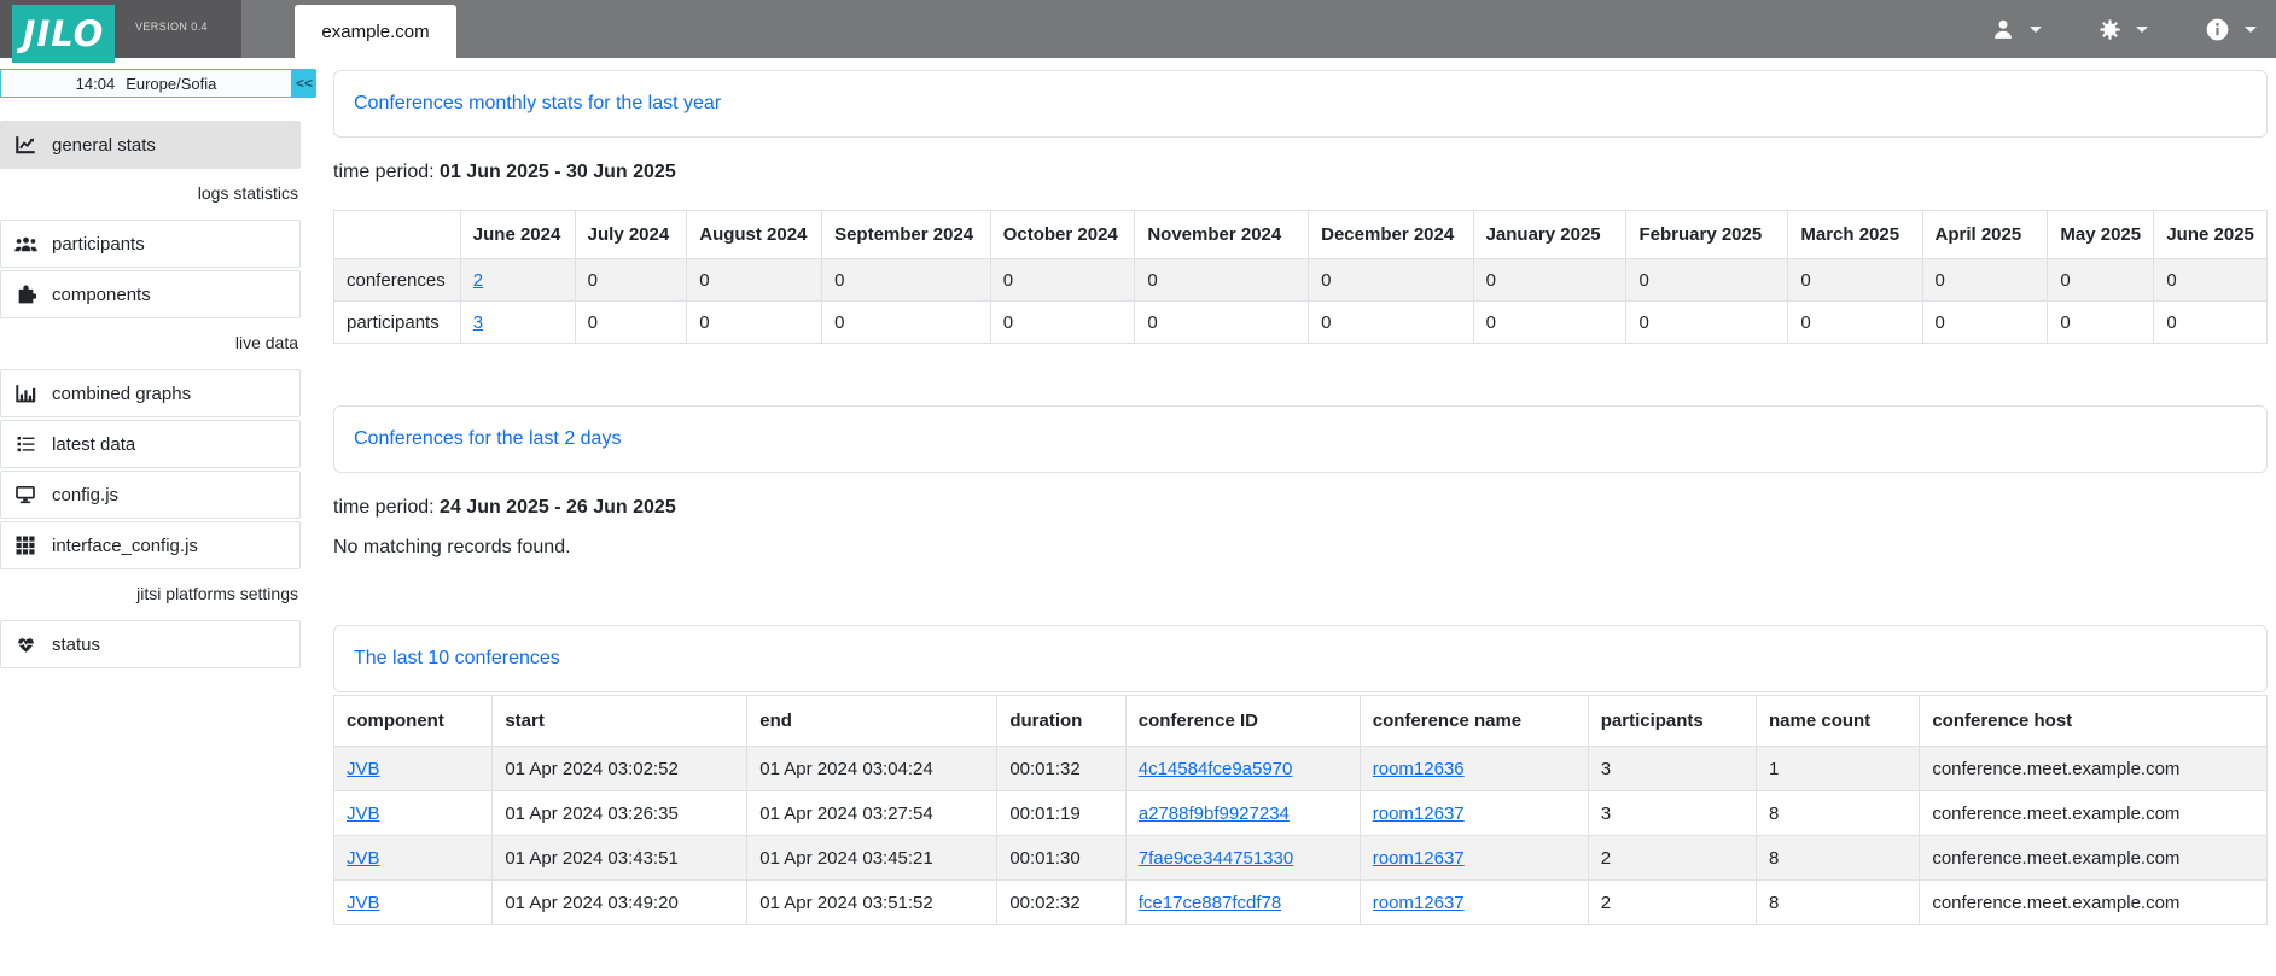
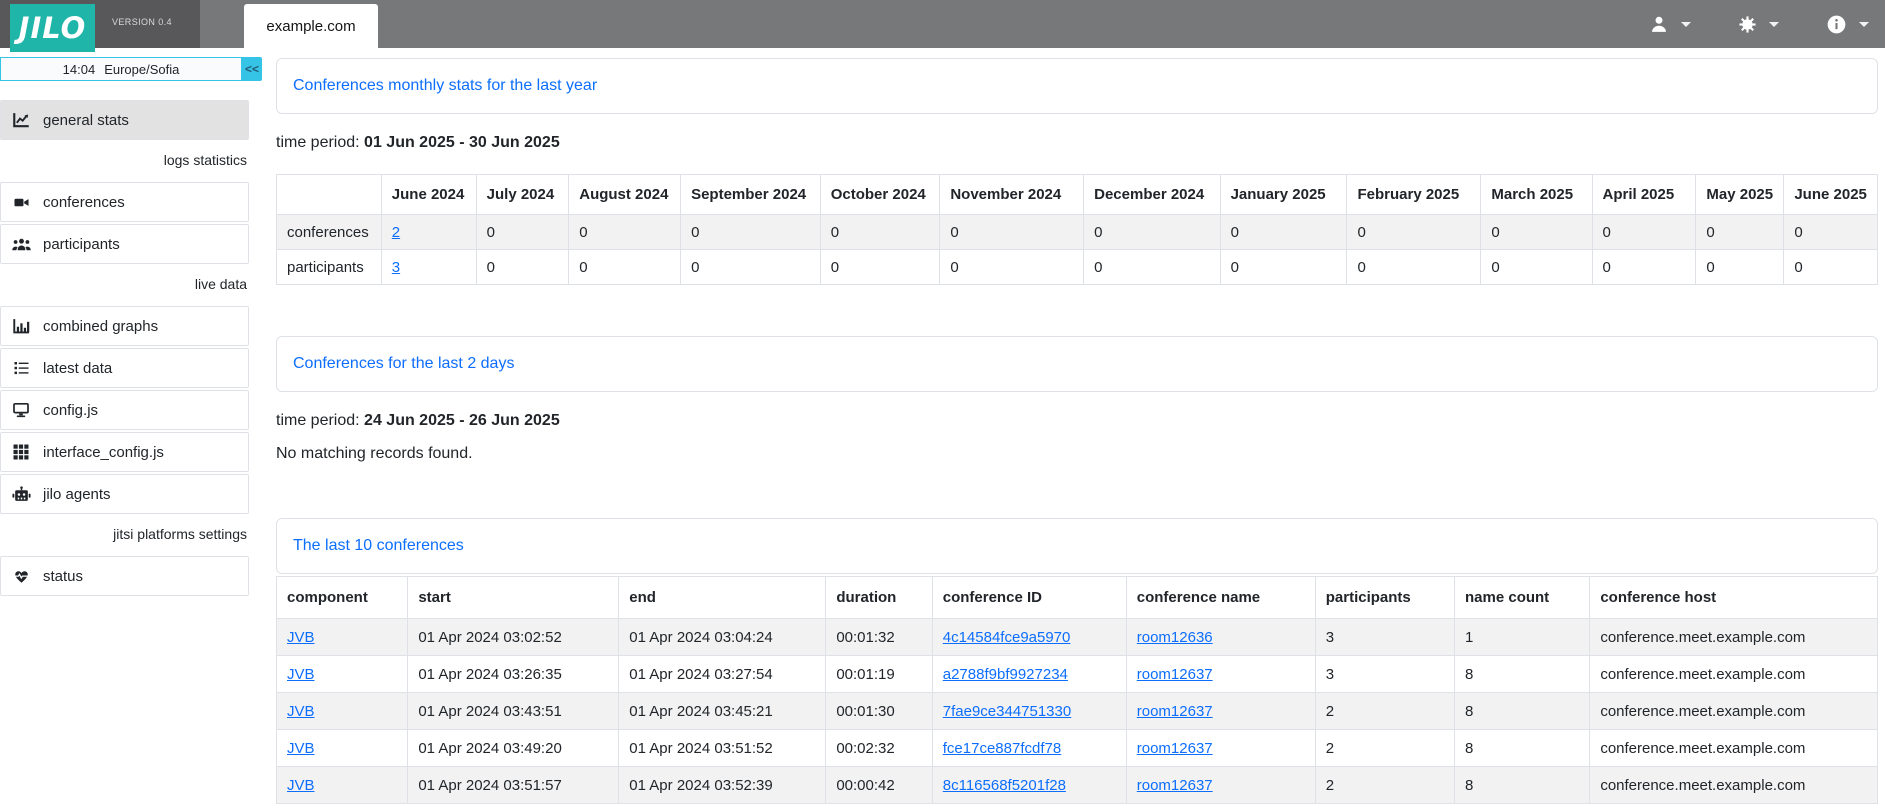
  JILO
  VERSION 0.4
  example.com
  14:04
  Europe/Sofia
  <<
  general stats
  logs statistics
+ conferences
  participants
- components
  live data
  combined graphs
  latest data
  config.js
  interface_config.js
+ jilo agents
  jitsi platforms settings
  status
  Conferences monthly stats for the last year
  time period: 01 Jun 2025 - 30 Jun 2025
  	June 2024	July 2024	August 2024	September 2024	October 2024	November 2024	December 2024	January 2025	February 2025	March 2025	April 2025	May 2025	June 2025
  conferences	2	0	0	0	0	0	0	0	0	0	0	0	0
  participants	3	0	0	0	0	0	0	0	0	0	0	0	0
  Conferences for the last 2 days
  time period: 24 Jun 2025 - 26 Jun 2025
  No matching records found.
  The last 10 conferences
  component	start	end	duration	conference ID	conference name	participants	name count	conference host
  JVB	01 Apr 2024 03:02:52	01 Apr 2024 03:04:24	00:01:32	4c14584fce9a5970	room12636	3	1	conference.meet.example.com
  JVB	01 Apr 2024 03:26:35	01 Apr 2024 03:27:54	00:01:19	a2788f9bf9927234	room12637	3	8	conference.meet.example.com
  JVB	01 Apr 2024 03:43:51	01 Apr 2024 03:45:21	00:01:30	7fae9ce344751330	room12637	2	8	conference.meet.example.com
  JVB	01 Apr 2024 03:49:20	01 Apr 2024 03:51:52	00:02:32	fce17ce887fcdf78	room12637	2	8	conference.meet.example.com
+ JVB	01 Apr 2024 03:51:57	01 Apr 2024 03:52:39	00:00:42	8c116568f5201f28	room12637	2	8	conference.meet.example.com
